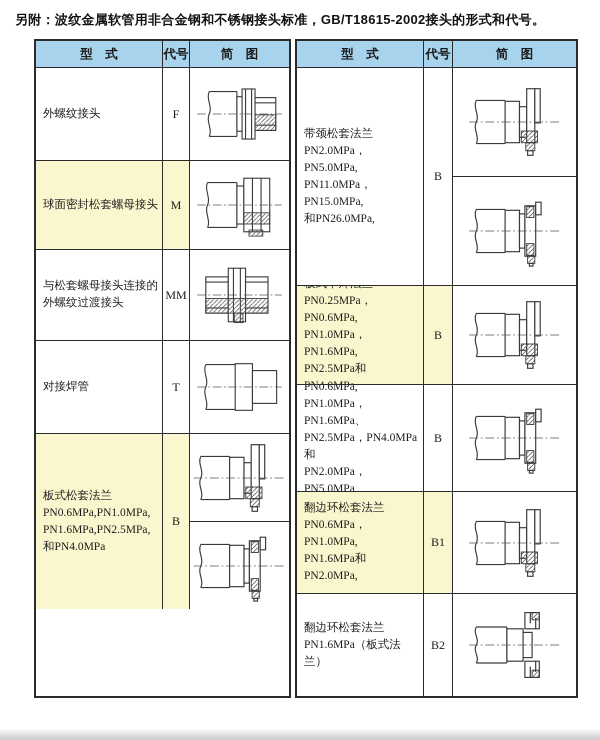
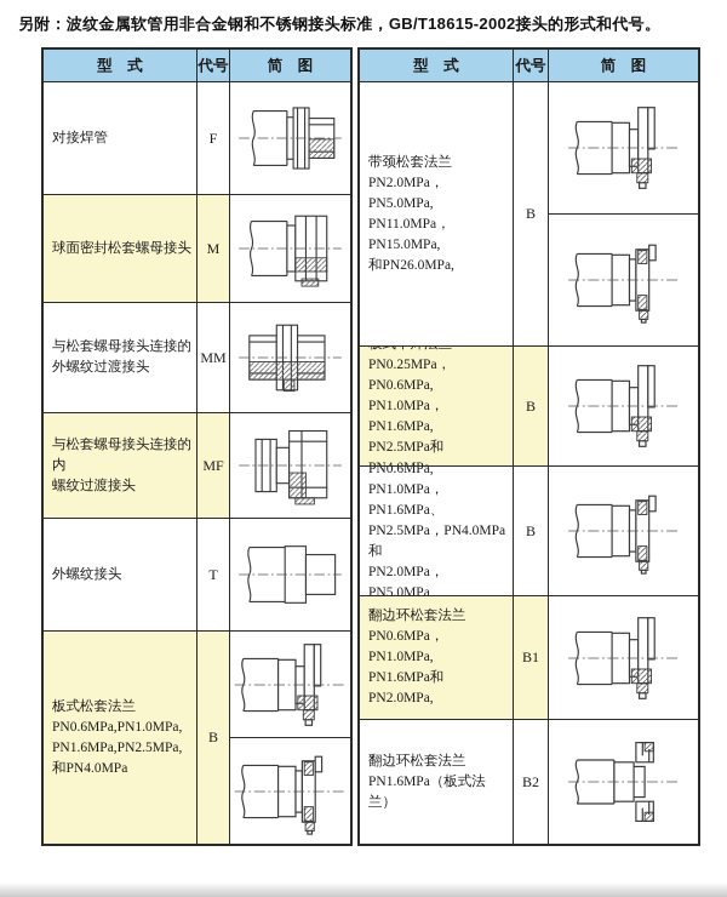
  另附：波纹金属软管用非合金钢和不锈钢接头标准，GB/T18615-2002接头的形式和代号。
  型 式
  代号
  简 图
- 外螺纹接头
+ 对接焊管
  F
  球面密封松套螺母接头
  M
  与松套螺母接头连接的
  外螺纹过渡接头
  MM
+ 与松套螺母接头连接的内
+ 螺纹过渡接头
+ MF
- 对接焊管
+ 外螺纹接头
  T
  板式松套法兰
  PN0.6MPa,PN1.0MPa,
  PN1.6MPa,PN2.5MPa,
  和PN4.0MPa
  B
  型 式
  代号
  简 图
  带颈松套法兰
  PN2.0MPa，PN5.0MPa,
  PN11.0MPa，PN15.0MPa,
  和PN26.0MPa,
  B
  PN0.25MPa，PN0.6MPa,
  PN1.0MPa，PN1.6MPa,
  B
  PN1.0MPa，PN1.6MPa、
  PN2.5MPa，PN4.0MPa和
  PN2.0MPa，PN5.0MPa,
  B
  翻边环松套法兰
  PN0.6MPa，PN1.0MPa,
  PN1.6MPa和PN2.0MPa,
  B1
  翻边环松套法兰
  PN1.6MPa（板式法兰）
  B2
